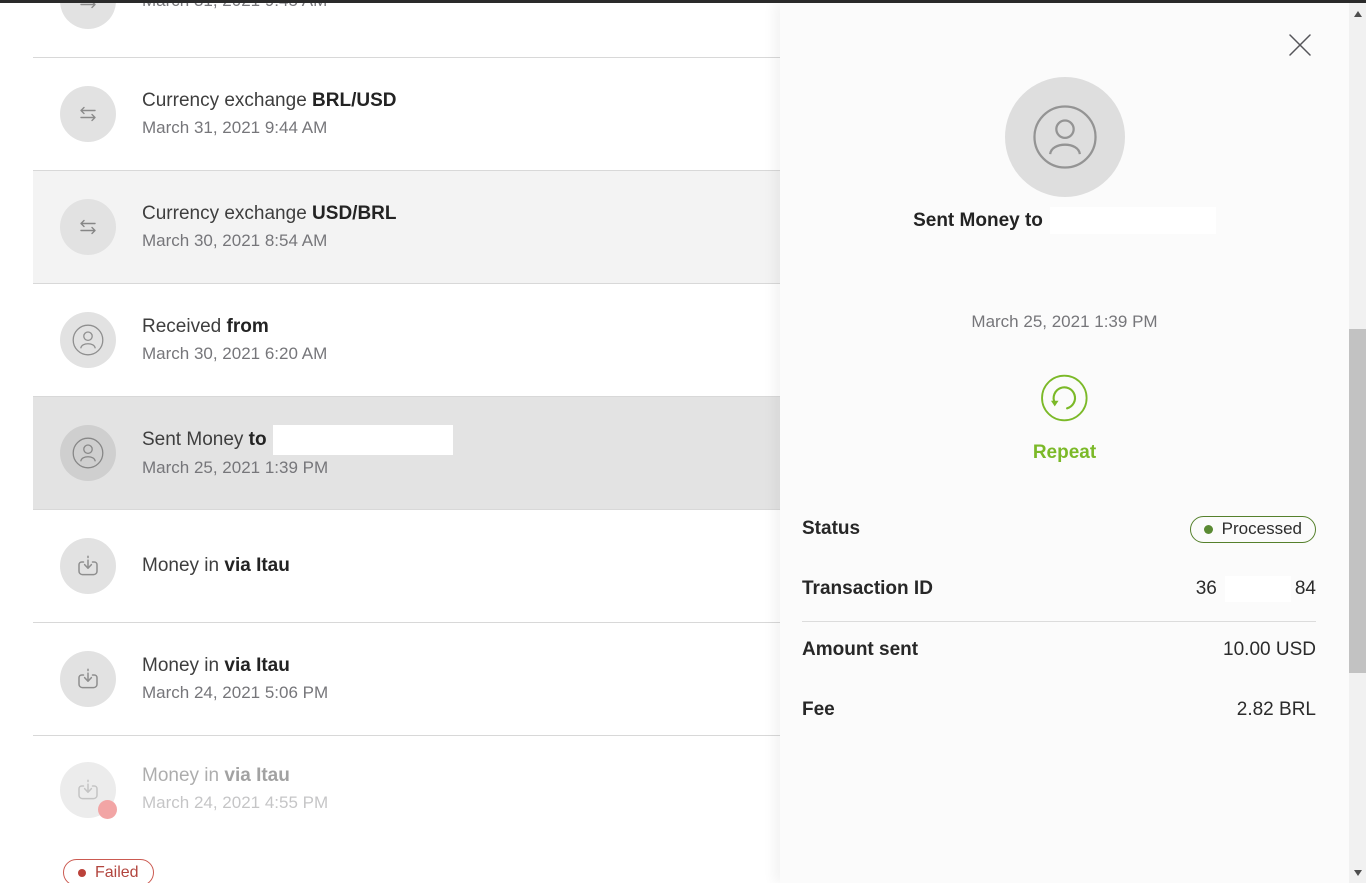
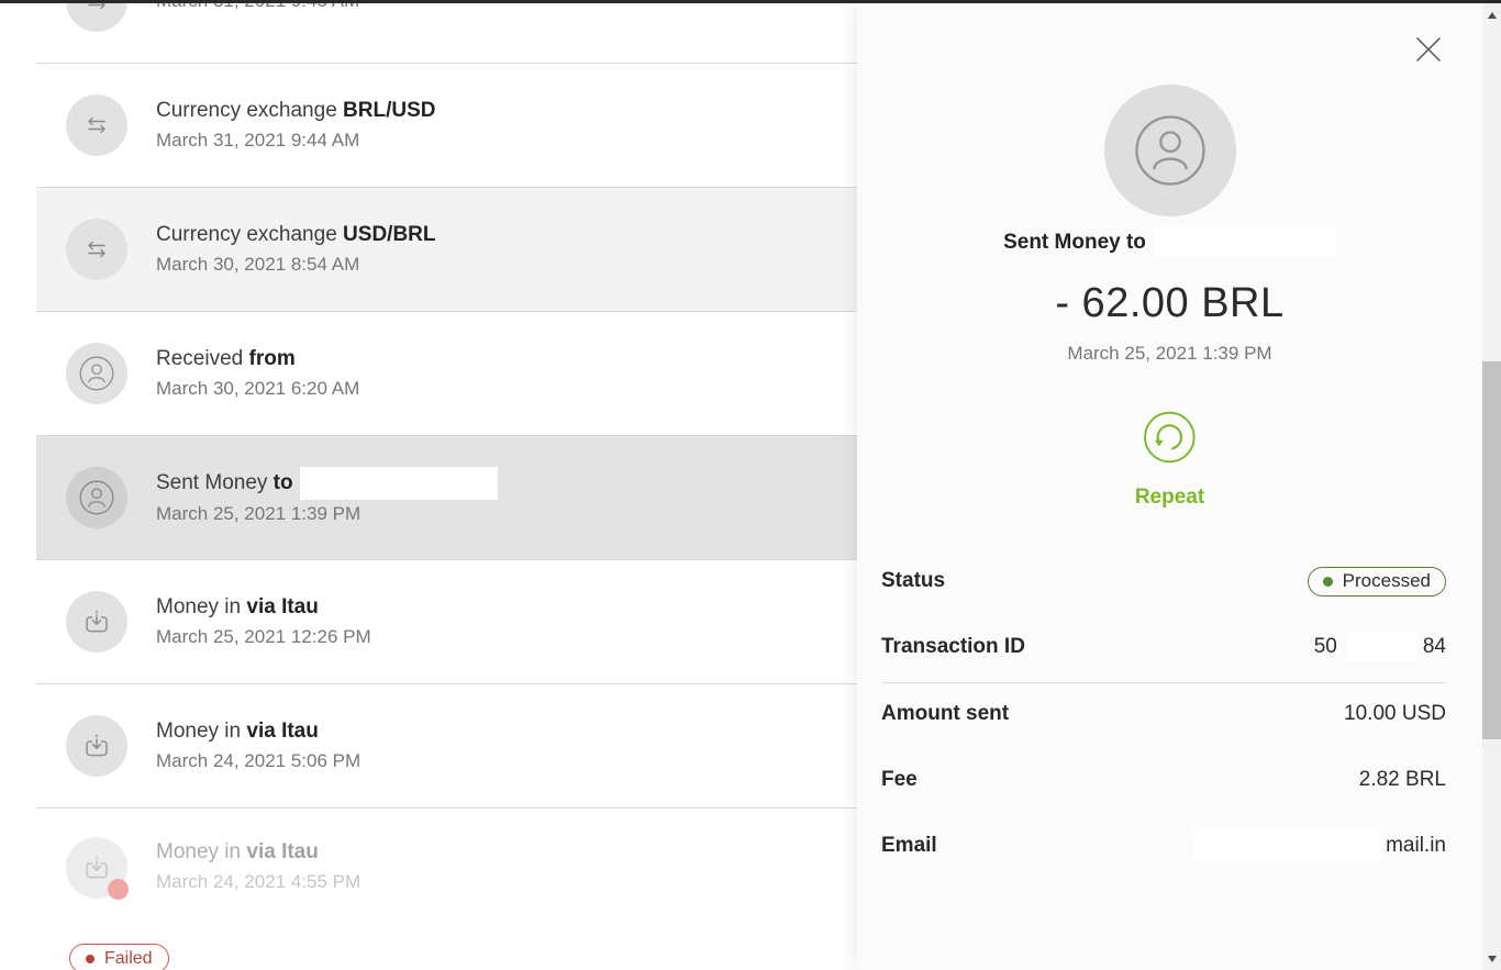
  Currency exchange
  BRL/USD
  March 31, 2021 9:44 AM
  Currency exchange
  USD/BRL
  March 30, 2021 8:54 AM
  Received
  from
  March 30, 2021 6:20 AM
  Sent Money
  to
  March 25, 2021 1:39 PM
  Money in
  via Itau
+ March 25, 2021 12:26 PM
  Money in
  via Itau
  March 24, 2021 5:06 PM
  Money in
  via Itau
  March 24, 2021 4:55 PM
  Failed
  Sent Money to
+ - 62.00 BRL
  March 25, 2021 1:39 PM
  Repeat
  Status
  Processed
  Transaction ID
- 36
+ 50
  84
  Amount sent
  10.00 USD
  Fee
  2.82 BRL
+ Email
+ mail.in
